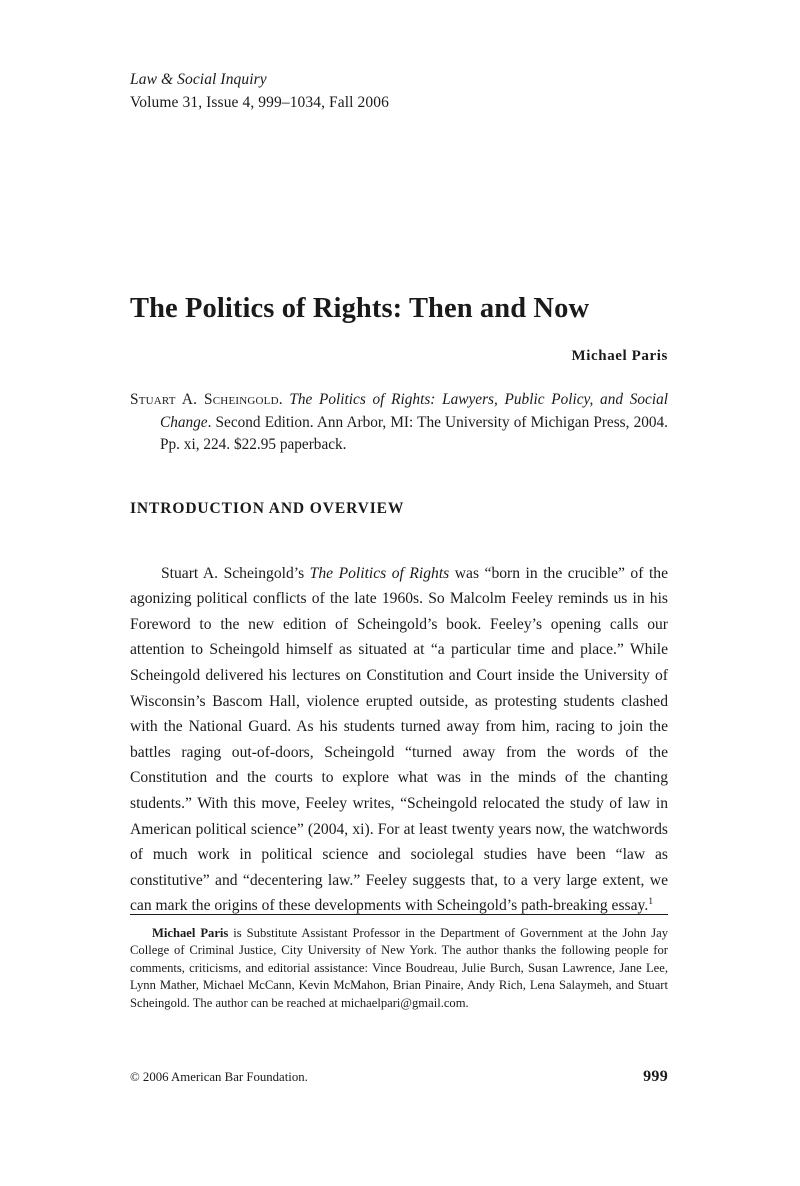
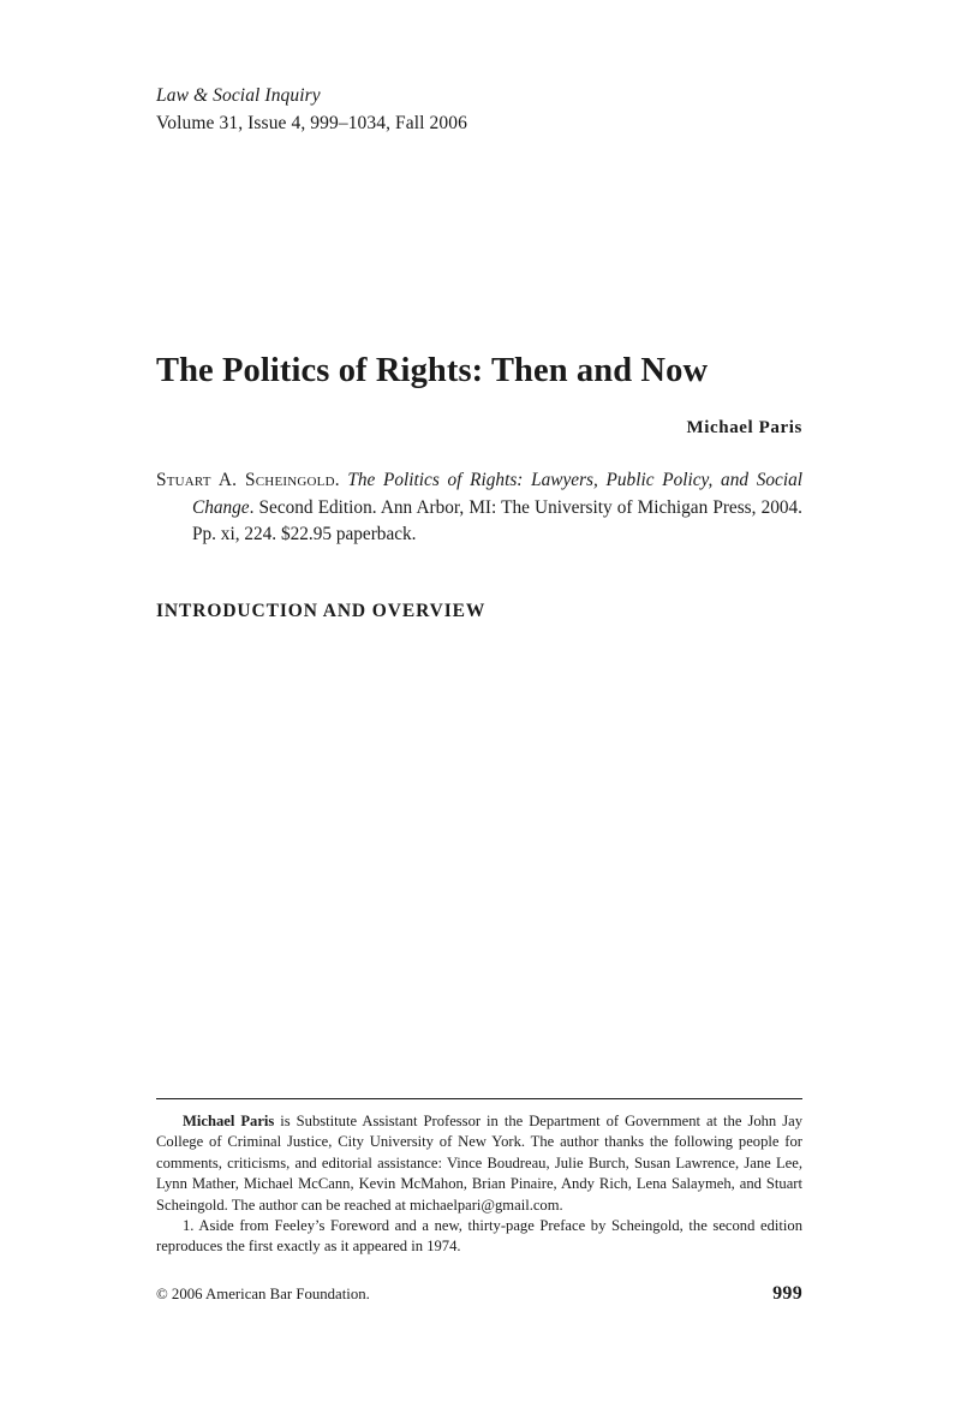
  Law & Social Inquiry
  Volume 31, Issue 4, 999–1034, Fall 2006
  The Politics of Rights: Then and Now
  Michael Paris
  Stuart A. Scheingold. The Politics of Rights: Lawyers, Public Policy, and Social Change. Second Edition. Ann Arbor, MI: The University of Michigan Press, 2004. Pp. xi, 224. $22.95 paperback.
  INTRODUCTION AND OVERVIEW
- Stuart A. Scheingold’s The Politics of Rights was “born in the crucible” of the agonizing political conflicts of the late 1960s. So Malcolm Feeley reminds us in his Foreword to the new edition of Scheingold’s book. Feeley’s opening calls our attention to Scheingold himself as situated at “a particular time and place.” While Scheingold delivered his lectures on Constitution and Court inside the University of Wisconsin’s Bascom Hall, violence erupted outside, as protesting students clashed with the National Guard. As his students turned away from him, racing to join the battles raging out-of-doors, Scheingold “turned away from the words of the Constitution and the courts to explore what was in the minds of the chanting students.” With this move, Feeley writes, “Scheingold relocated the study of law in American political science” (2004, xi). For at least twenty years now, the watchwords of much work in political science and sociolegal studies have been “law as constitutive” and “decentering law.” Feeley suggests that, to a very large extent, we can mark the origins of these developments with Scheingold’s path-breaking essay.1
  Michael Paris is Substitute Assistant Professor in the Department of Government at the John Jay College of Criminal Justice, City University of New York. The author thanks the following people for comments, criticisms, and editorial assistance: Vince Boudreau, Julie Burch, Susan Lawrence, Jane Lee, Lynn Mather, Michael McCann, Kevin McMahon, Brian Pinaire, Andy Rich, Lena Salaymeh, and Stuart Scheingold. The author can be reached at michaelpari@gmail.com.
+ 1. Aside from Feeley’s Foreword and a new, thirty-page Preface by Scheingold, the second edition reproduces the first exactly as it appeared in 1974.
  © 2006 American Bar Foundation.
  999
